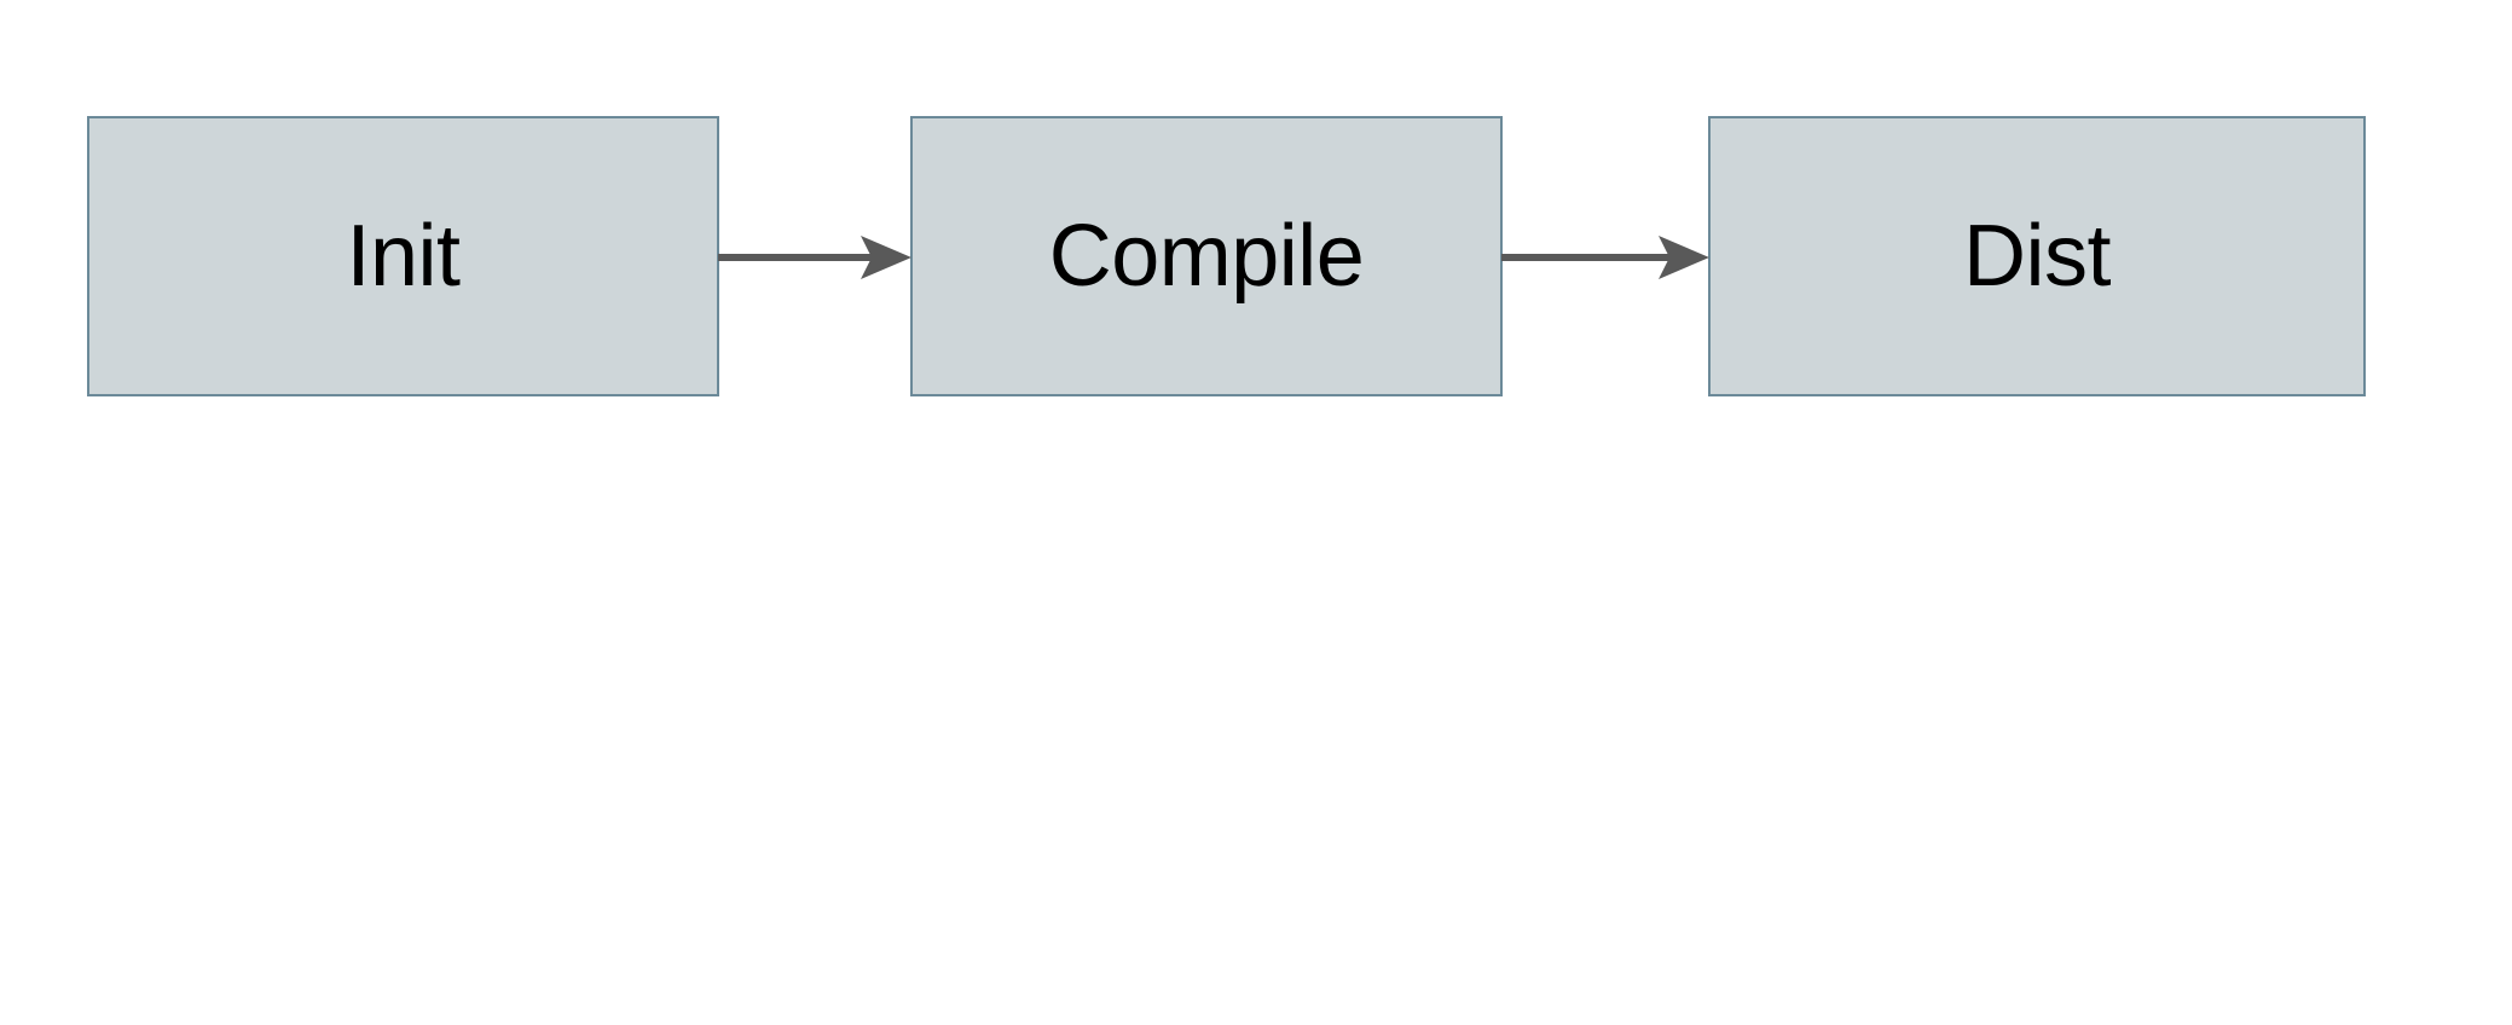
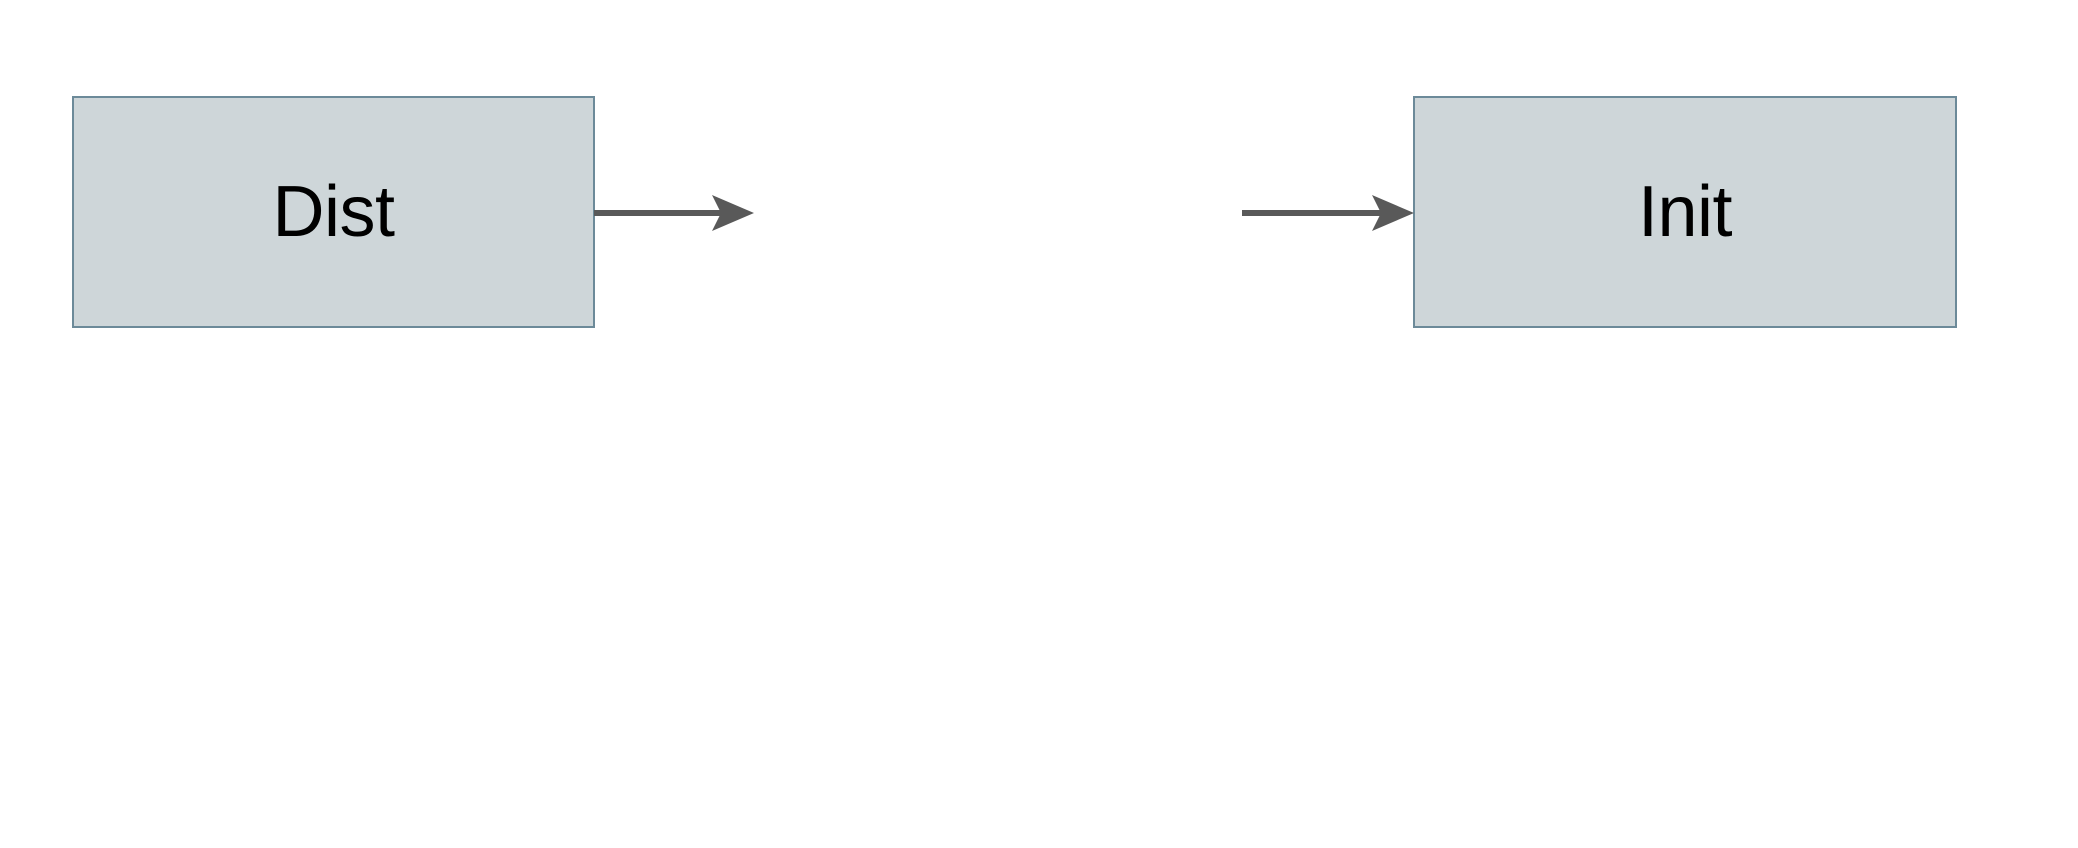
- Init
+ Dist
- Compile
- Dist
+ Init
